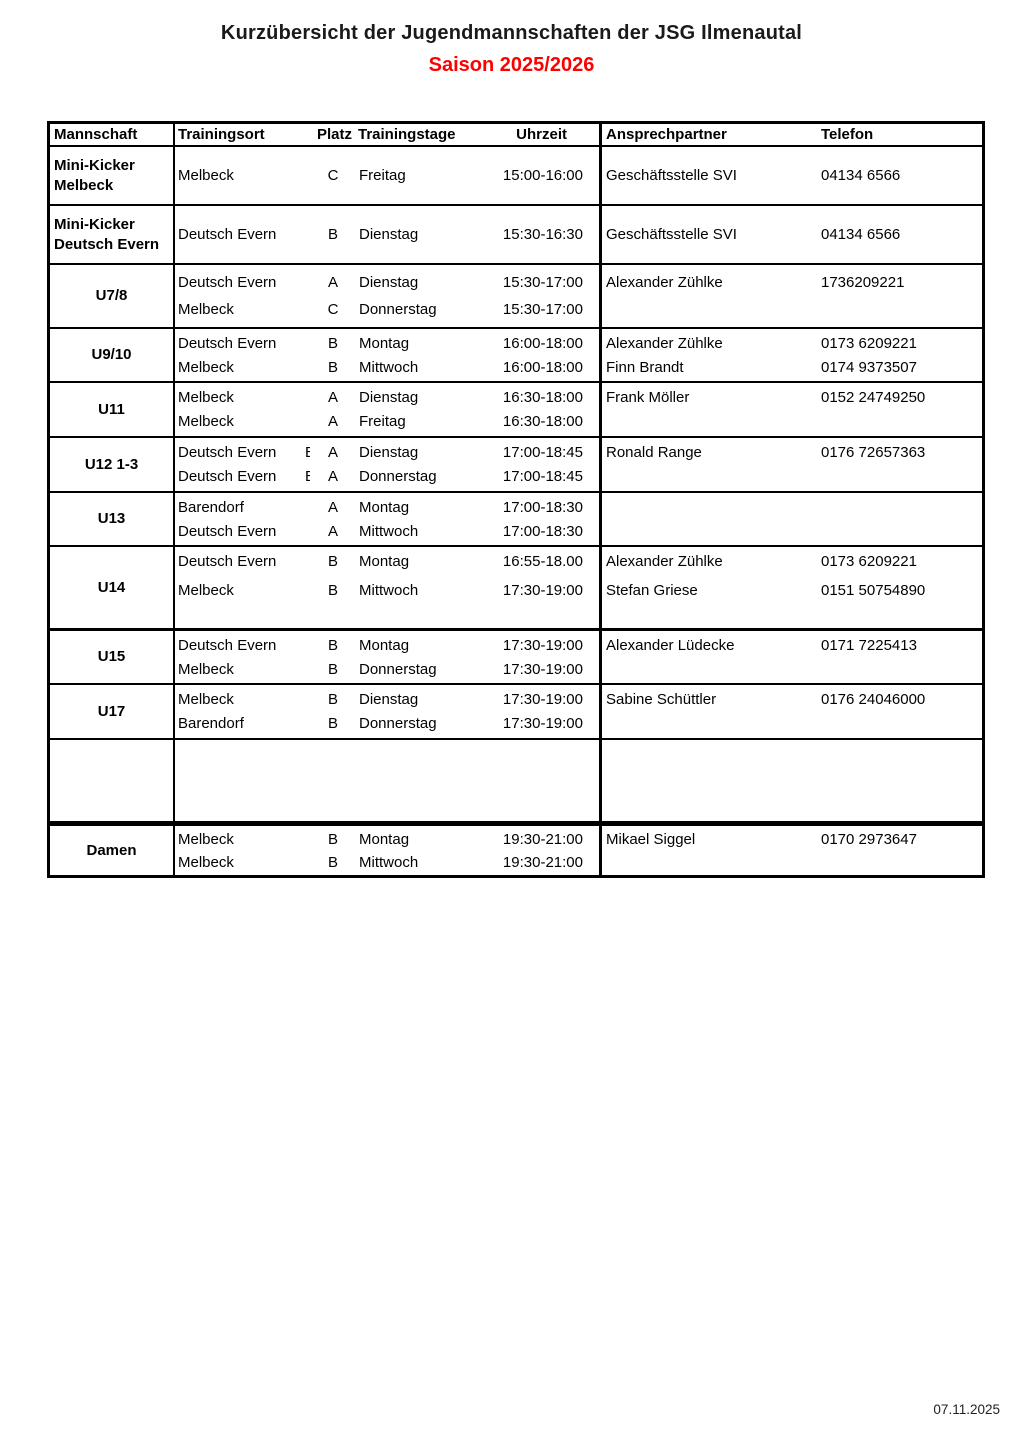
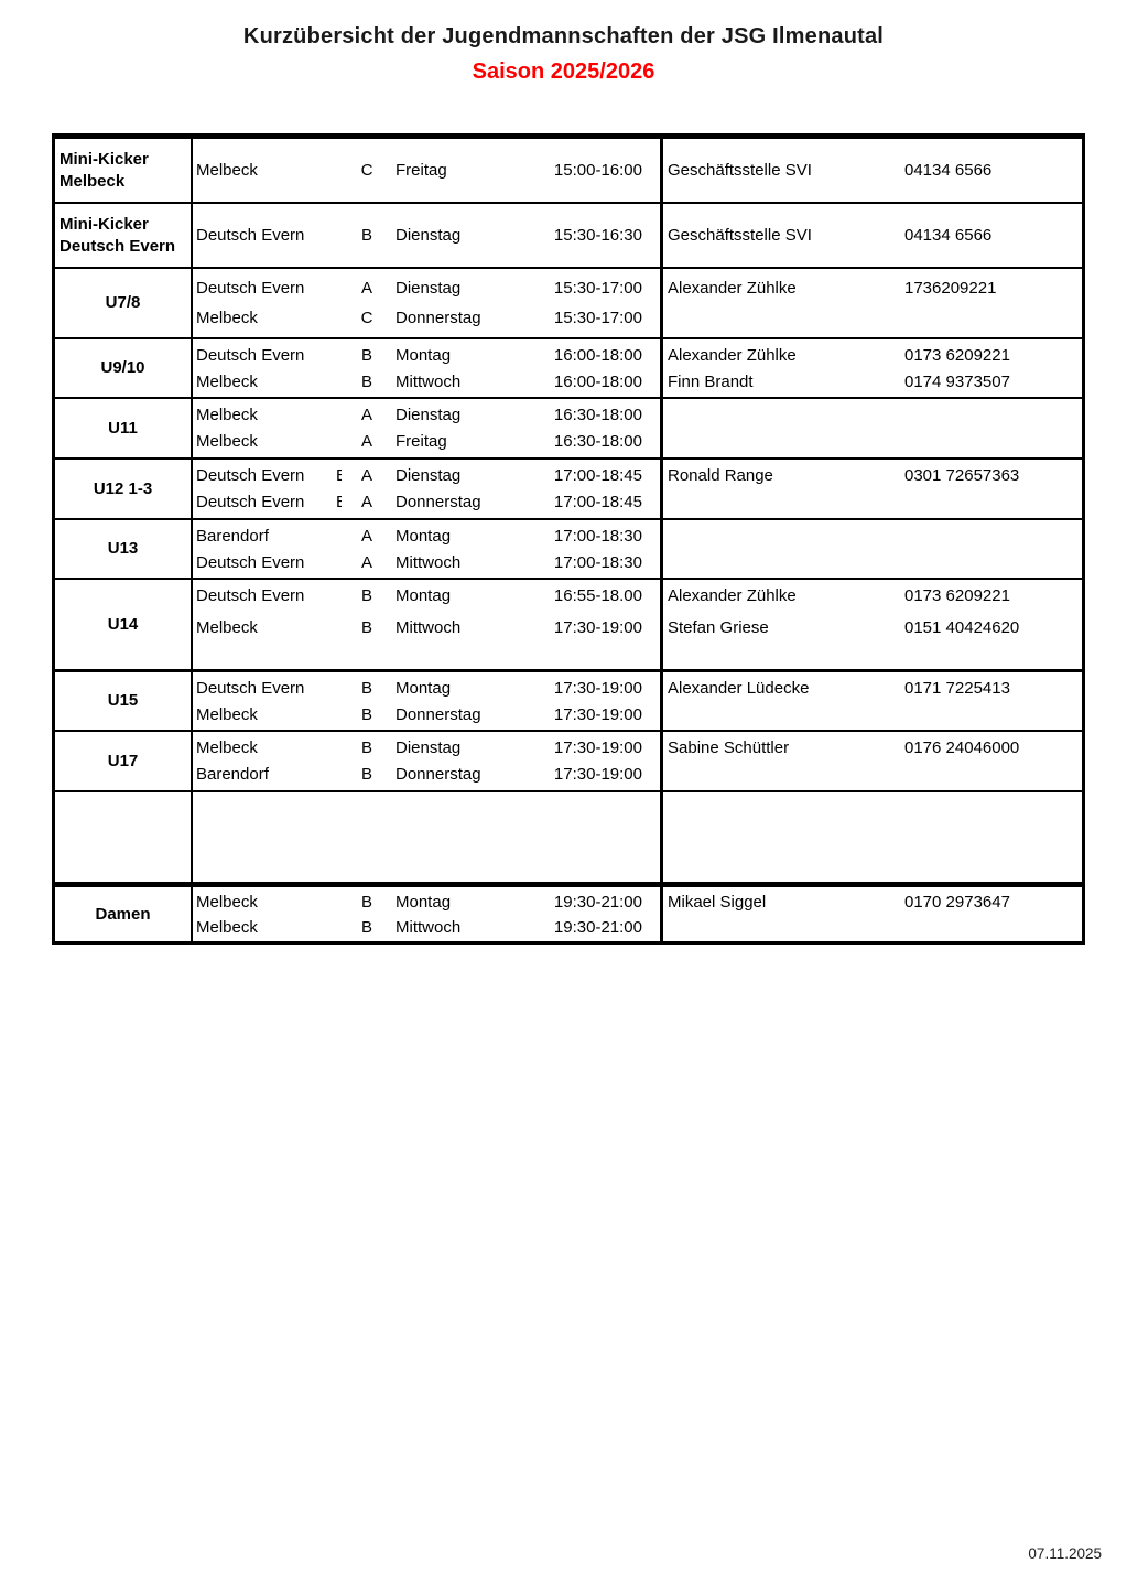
  Kurzübersicht der Jugendmannschaften der JSG Ilmenautal
  Saison 2025/2026
- Mannschaft
- Trainingsort
- Platz
- Trainingstage
- Uhrzeit
- Ansprechpartner
- Telefon
  Mini-Kicker
  Melbeck
  Melbeck
  C
  Freitag
  15:00-16:00
  Geschäftsstelle SVI
  04134 6566
  Mini-Kicker
  Deutsch Evern
  Deutsch Evern
  B
  Dienstag
  15:30-16:30
  Geschäftsstelle SVI
  04134 6566
  U7/8
  Deutsch Evern
  A
  Dienstag
  15:30-17:00
  Melbeck
  C
  Donnerstag
  15:30-17:00
  Alexander Zühlke
  1736209221
  U9/10
  Deutsch Evern
  B
  Montag
  16:00-18:00
  Melbeck
  B
  Mittwoch
  16:00-18:00
  Alexander Zühlke
  0173 6209221
  Finn Brandt
  0174 9373507
  U11
  Melbeck
  A
  Dienstag
  16:30-18:00
  Melbeck
  A
  Freitag
  16:30-18:00
- Frank Möller
- 0152 24749250
  U12 1-3
  Deutsch Evern
  A
  Dienstag
  17:00-18:45
  Deutsch Evern
  A
  Donnerstag
  17:00-18:45
  Ronald Range
- 0176 72657363
+ 0301 72657363
  U13
  Barendorf
  A
  Montag
  17:00-18:30
  Deutsch Evern
  A
  Mittwoch
  17:00-18:30
  U14
  Deutsch Evern
  B
  Montag
  16:55-18.00
  Melbeck
  B
  Mittwoch
  17:30-19:00
  Alexander Zühlke
  0173 6209221
  Stefan Griese
- 0151 50754890
+ 0151 40424620
  U15
  Deutsch Evern
  B
  Montag
  17:30-19:00
  Melbeck
  B
  Donnerstag
  17:30-19:00
  Alexander Lüdecke
  0171 7225413
  U17
  Melbeck
  B
  Dienstag
  17:30-19:00
  Barendorf
  B
  Donnerstag
  17:30-19:00
  Sabine Schüttler
  0176 24046000
  Damen
  Melbeck
  B
  Montag
  19:30-21:00
  Melbeck
  B
  Mittwoch
  19:30-21:00
  Mikael Siggel
  0170 2973647
  07.11.2025
